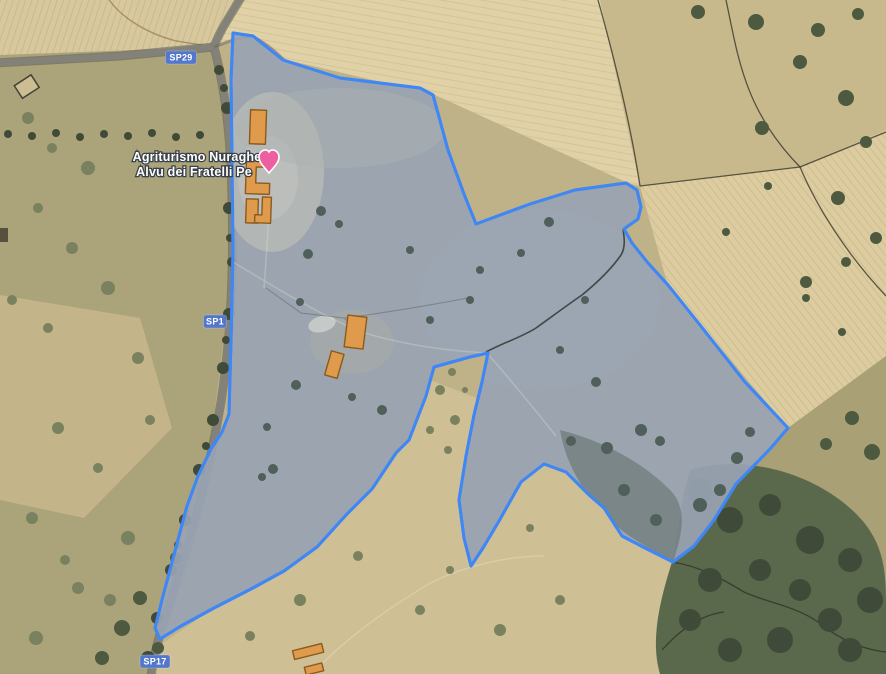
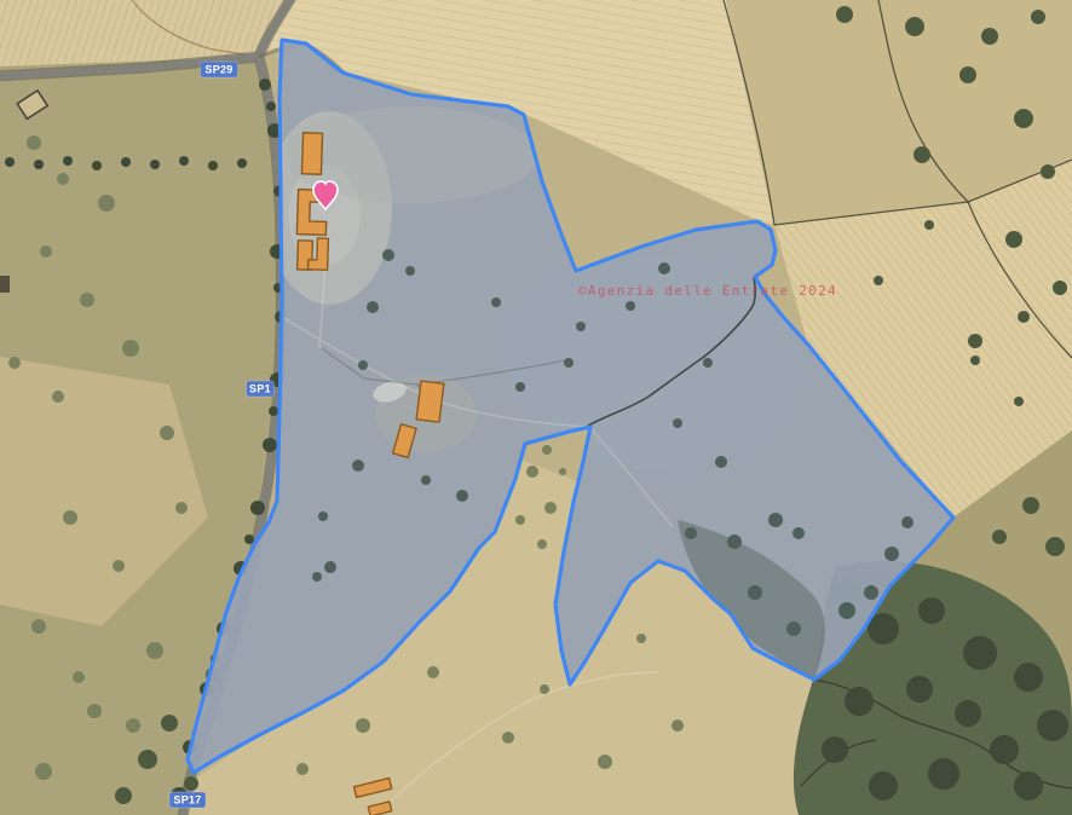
- Agriturismo Nuraghe
- Alvu dei Fratelli Pe
  SP29
  SP1
  SP17
+ ©Agenzia delle Entrate 2024
